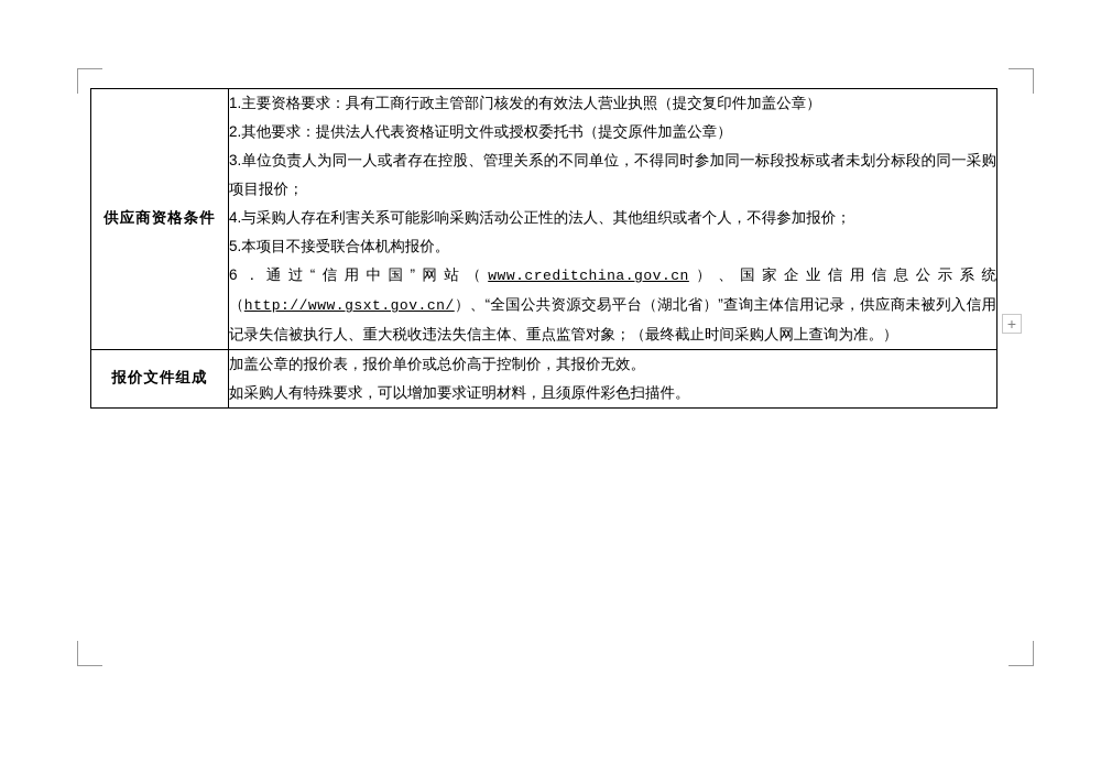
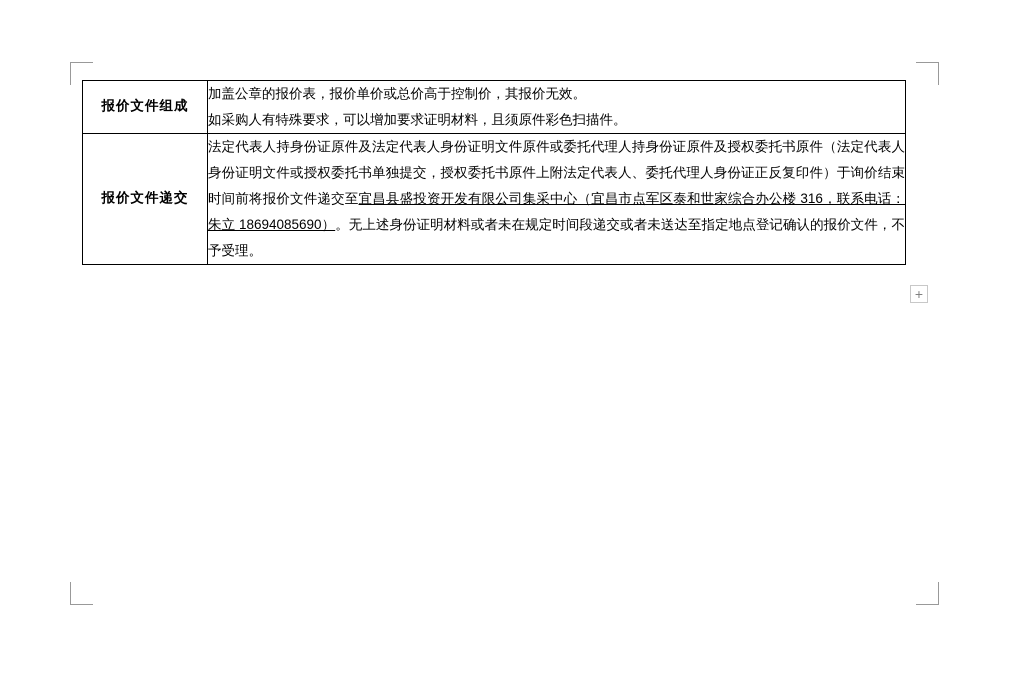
- 供应商资格条件	1.主要资格要求：具有工商行政主管部门核发的有效法人营业执照（提交复印件加盖公章） 2.其他要求：提供法人代表资格证明文件或授权委托书（提交原件加盖公章） 3.单位负责人为同一人或者存在控股、管理关系的不同单位，不得同时参加同一标段投标或者未划分标段的同一采购项目报价； 4.与采购人存在利害关系可能影响采购活动公正性的法人、其他组织或者个人，不得参加报价； 5.本项目不接受联合体机构报价。 6．通过“信用中国”网站（www.creditchina.gov.cn）、国家企业信用信息公示系统（http://www.gsxt.gov.cn/）、“全国公共资源交易平台（湖北省）”查询主体信用记录，供应商未被列入信用记录失信被执行人、重大税收违法失信主体、重点监管对象；（最终截止时间采购人网上查询为准。）
  报价文件组成	加盖公章的报价表，报价单价或总价高于控制价，其报价无效。 如采购人有特殊要求，可以增加要求证明材料，且须原件彩色扫描件。
+ 报价文件递交	法定代表人持身份证原件及法定代表人身份证明文件原件或委托代理人持身份证原件及授权委托书原件（法定代表人身份证明文件或授权委托书单独提交，授权委托书原件上附法定代表人、委托代理人身份证正反复印件）于询价结束时间前将报价文件递交至宜昌县盛投资开发有限公司集采中心（宜昌市点军区泰和世家综合办公楼 316，联系电话：朱立 18694085690）。无上述身份证明材料或者未在规定时间段递交或者未送达至指定地点登记确认的报价文件，不予受理。
  +
